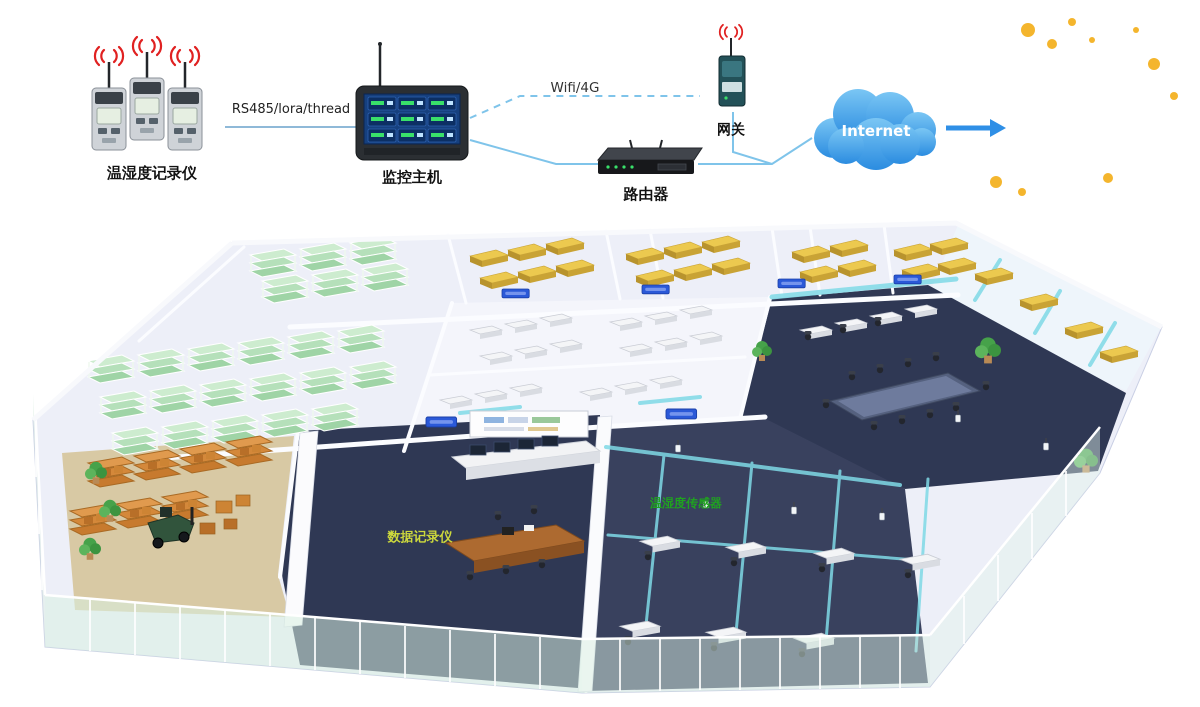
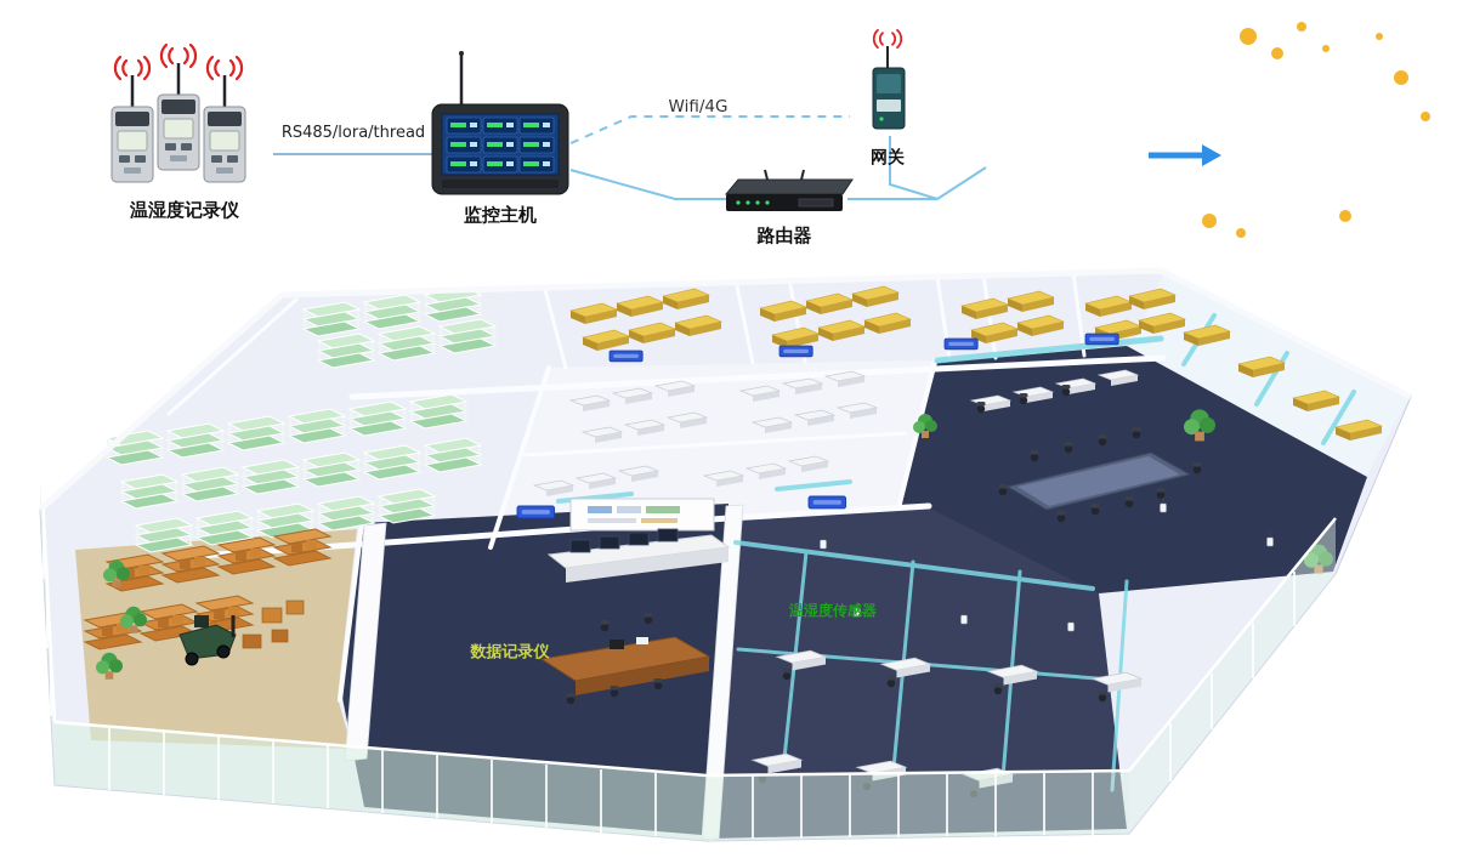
  温湿度记录仪
  RS485/lora/thread
  监控主机
  Wifi/4G
  网关
  路由器
- Internet
  数据记录仪
  温湿度传感器
